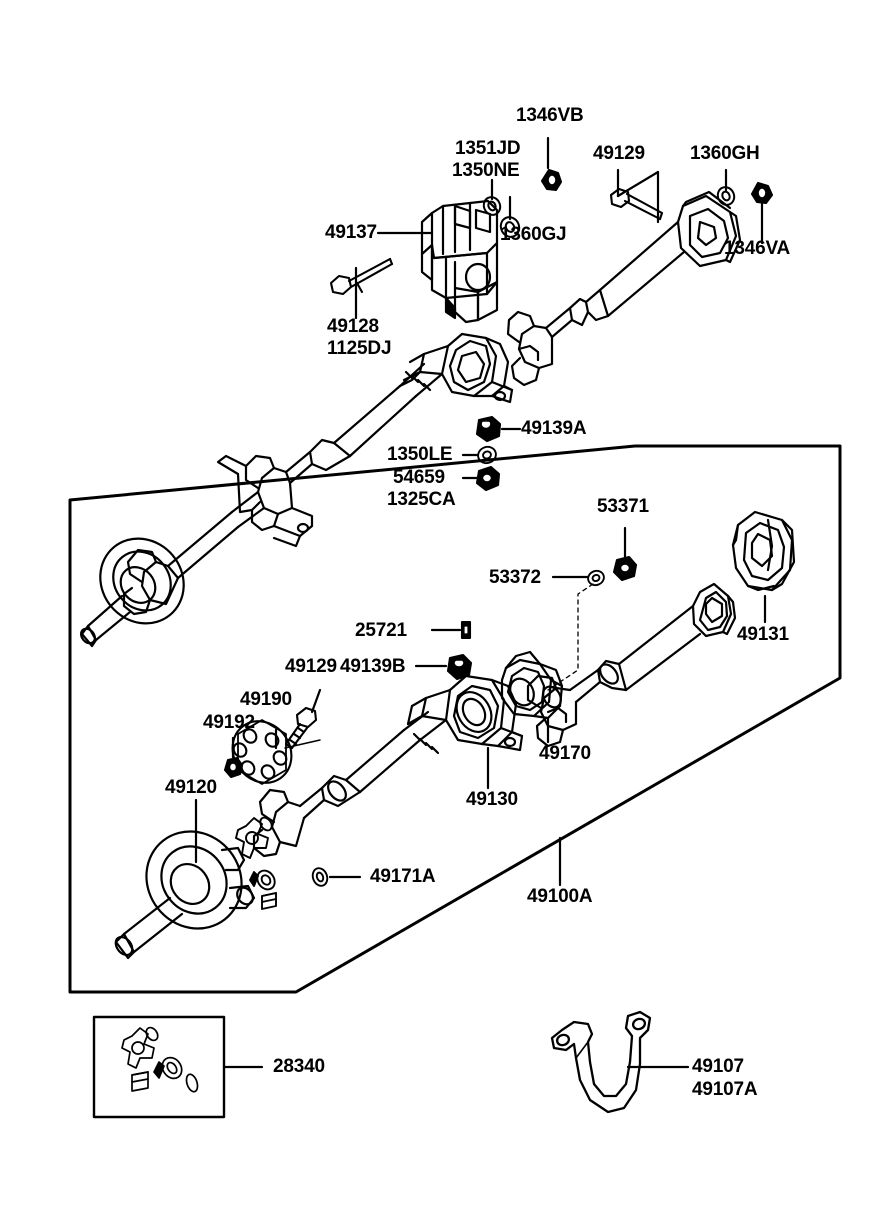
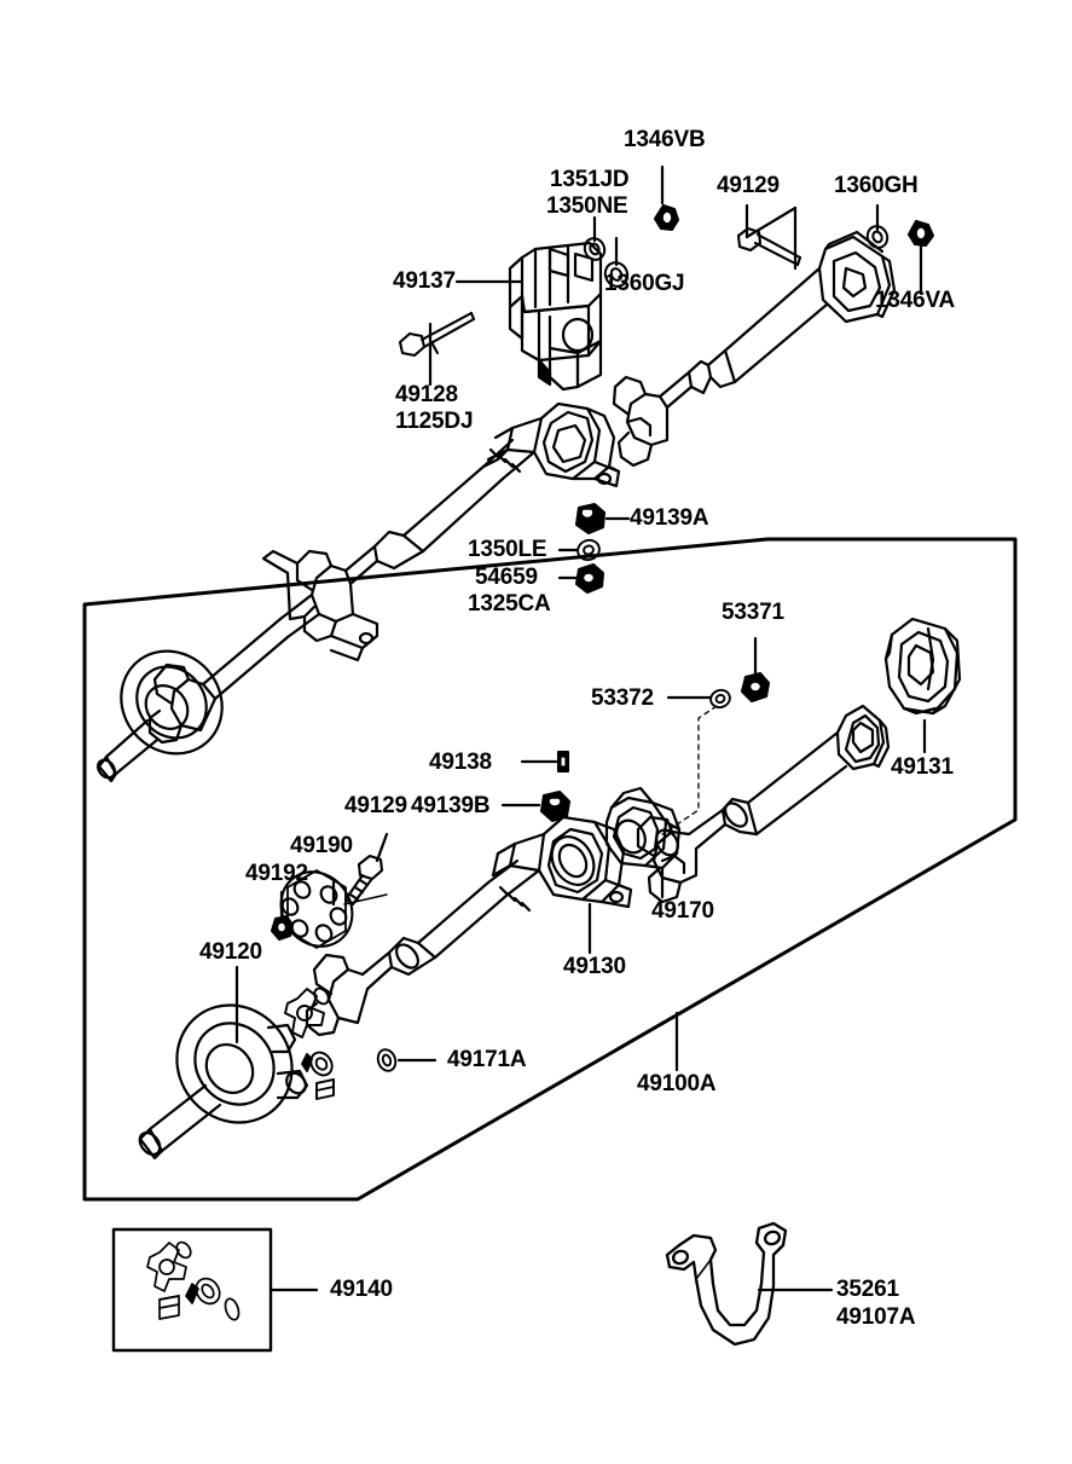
  1346VB
  1351JD
  1350NE
  49129
  1360GH
  49137
  1360GJ
  1346VA
  49128
  1125DJ
  49139A
  1350LE
  54659
  1325CA
  53371
  53372
  49131
- 25721
+ 49138
  49129
  49139B
  49190
  49192
  49170
  49120
  49130
  49171A
  49100A
- 28340
+ 49140
- 49107
+ 35261
  49107A
